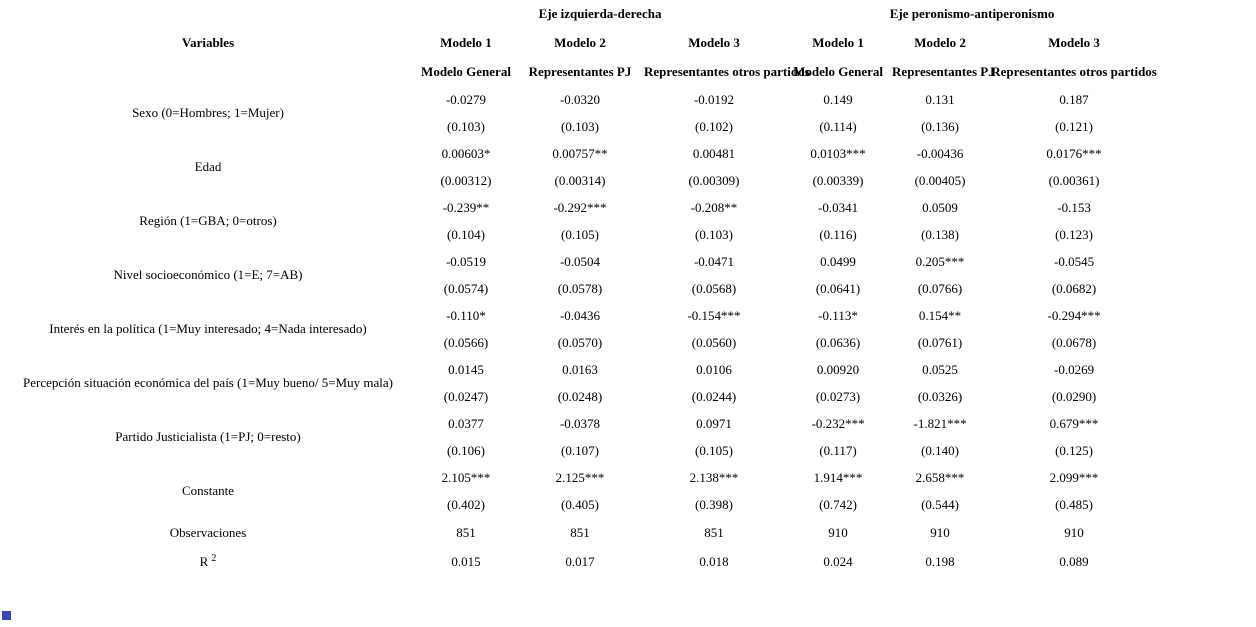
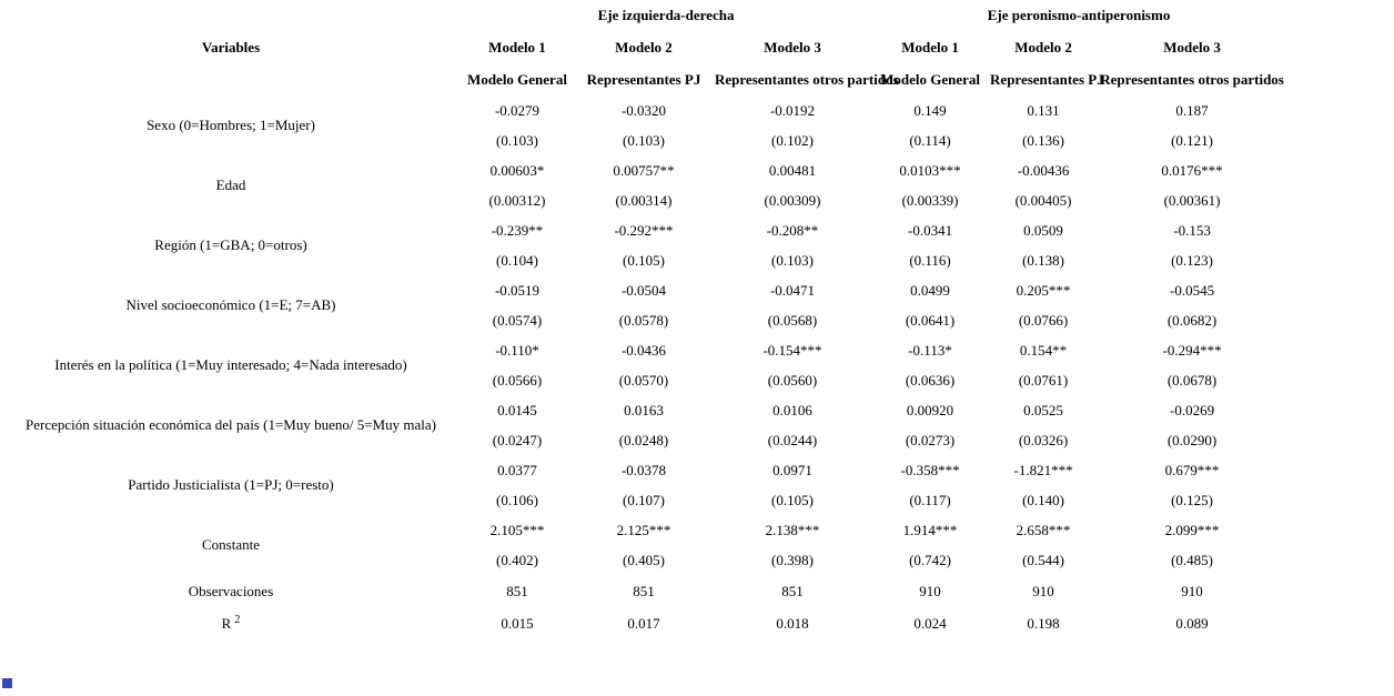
  	Eje izquierda-derecha	Eje peronismo-antiperonismo
  Variables	Modelo 1	Modelo 2	Modelo 3	Modelo 1	Modelo 2	Modelo 3
  	Modelo General	Representantes PJ	Representantes otros parti	Modelo General	Representantes P	Representantes otros partidos
  Sexo (0=Hombres; 1=Mujer)	-0.0279	-0.0320	-0.0192	0.149	0.131	0.187
  (0.103)	(0.103)	(0.102)	(0.114)	(0.136)	(0.121)
  Edad	0.00603*	0.00757**	0.00481	0.0103***	-0.00436	0.0176***
  (0.00312)	(0.00314)	(0.00309)	(0.00339)	(0.00405)	(0.00361)
  Región (1=GBA; 0=otros)	-0.239**	-0.292***	-0.208**	-0.0341	0.0509	-0.153
  (0.104)	(0.105)	(0.103)	(0.116)	(0.138)	(0.123)
  Nivel socioeconómico (1=E; 7=AB)	-0.0519	-0.0504	-0.0471	0.0499	0.205***	-0.0545
  (0.0574)	(0.0578)	(0.0568)	(0.0641)	(0.0766)	(0.0682)
  Interés en la política (1=Muy interesado; 4=Nada interesado)	-0.110*	-0.0436	-0.154***	-0.113*	0.154**	-0.294***
  (0.0566)	(0.0570)	(0.0560)	(0.0636)	(0.0761)	(0.0678)
  Percepción situación económica del país (1=Muy bueno/ 5=Muy mala)	0.0145	0.0163	0.0106	0.00920	0.0525	-0.0269
  (0.0247)	(0.0248)	(0.0244)	(0.0273)	(0.0326)	(0.0290)
- Partido Justicialista (1=PJ; 0=resto)	0.0377	-0.0378	0.0971	-0.232***	-1.821***	0.679***
+ Partido Justicialista (1=PJ; 0=resto)	0.0377	-0.0378	0.0971	-0.358***	-1.821***	0.679***
  (0.106)	(0.107)	(0.105)	(0.117)	(0.140)	(0.125)
  Constante	2.105***	2.125***	2.138***	1.914***	2.658***	2.099***
  (0.402)	(0.405)	(0.398)	(0.742)	(0.544)	(0.485)
  Observaciones	851	851	851	910	910	910
  R 2	0.015	0.017	0.018	0.024	0.198	0.089
